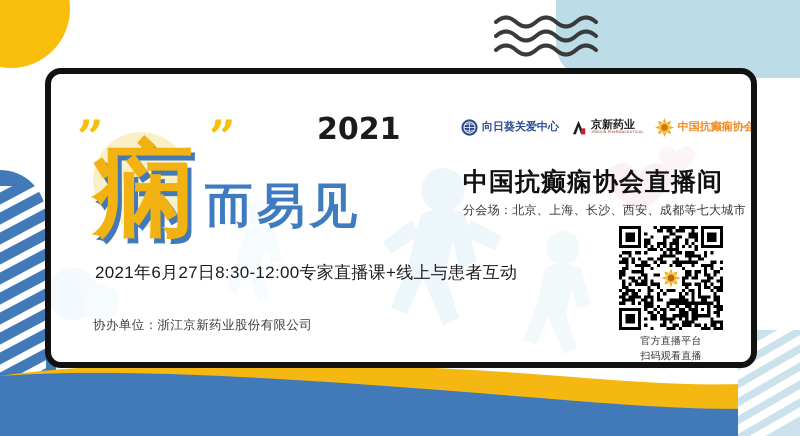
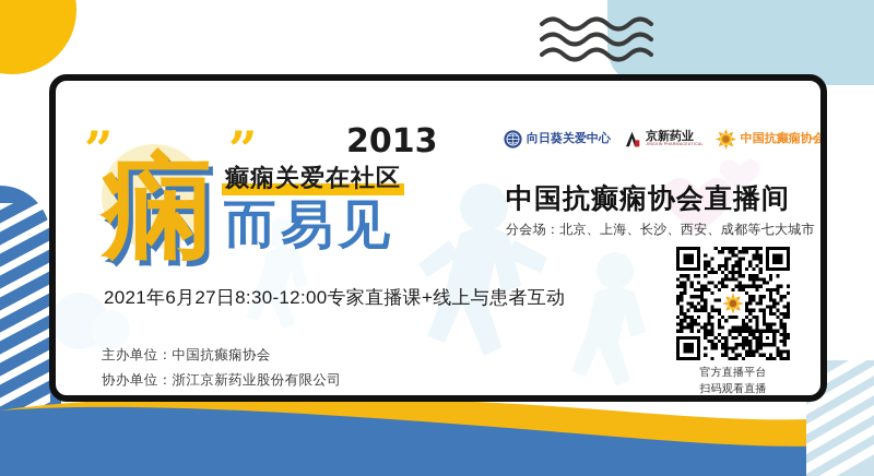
  ”
  ”
  痫
- 2021
+ 2013
+ 癫痫关爱在社区
  而易见
  向日葵关爱中心
  京新药业
  中国抗癫痫协会
  中国抗癫痫协会直播间
  分会场：北京、上海、长沙、西安、成都等七大城市
  2021年6月27日8:30-12:00专家直播课+线上与患者互动
+ 主办单位：中国抗癫痫协会
  协办单位：浙江京新药业股份有限公司
  官方直播平台
  扫码观看直播
